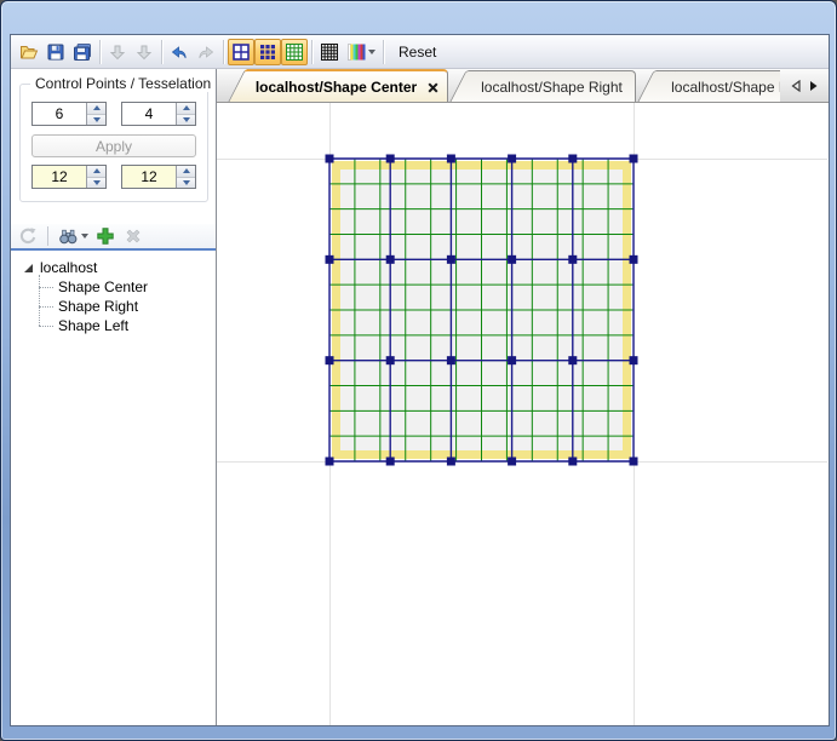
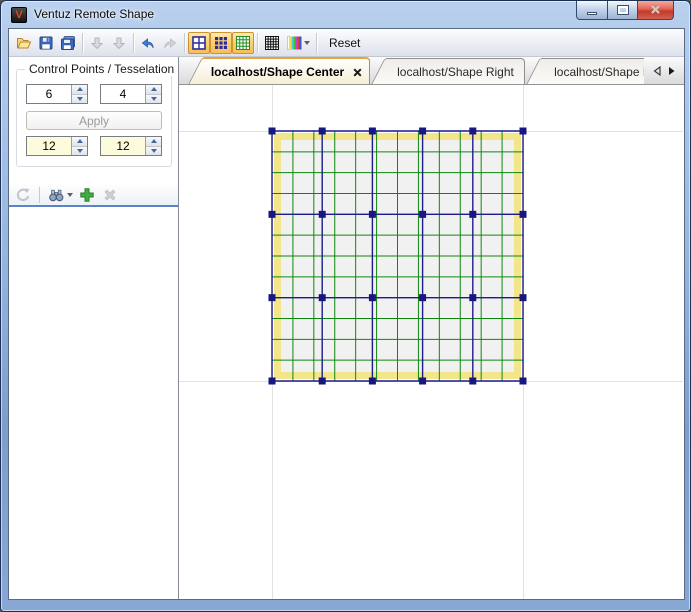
+ V
+ Ventuz Remote Shape
  Reset
  Control Points / Tesselation
  6
  4
  Apply
  12
  12
- localhost
- Shape Center
- Shape Right
- Shape Left
  localhost/Shape Center
  localhost/Shape Right
  localhost/Shape
